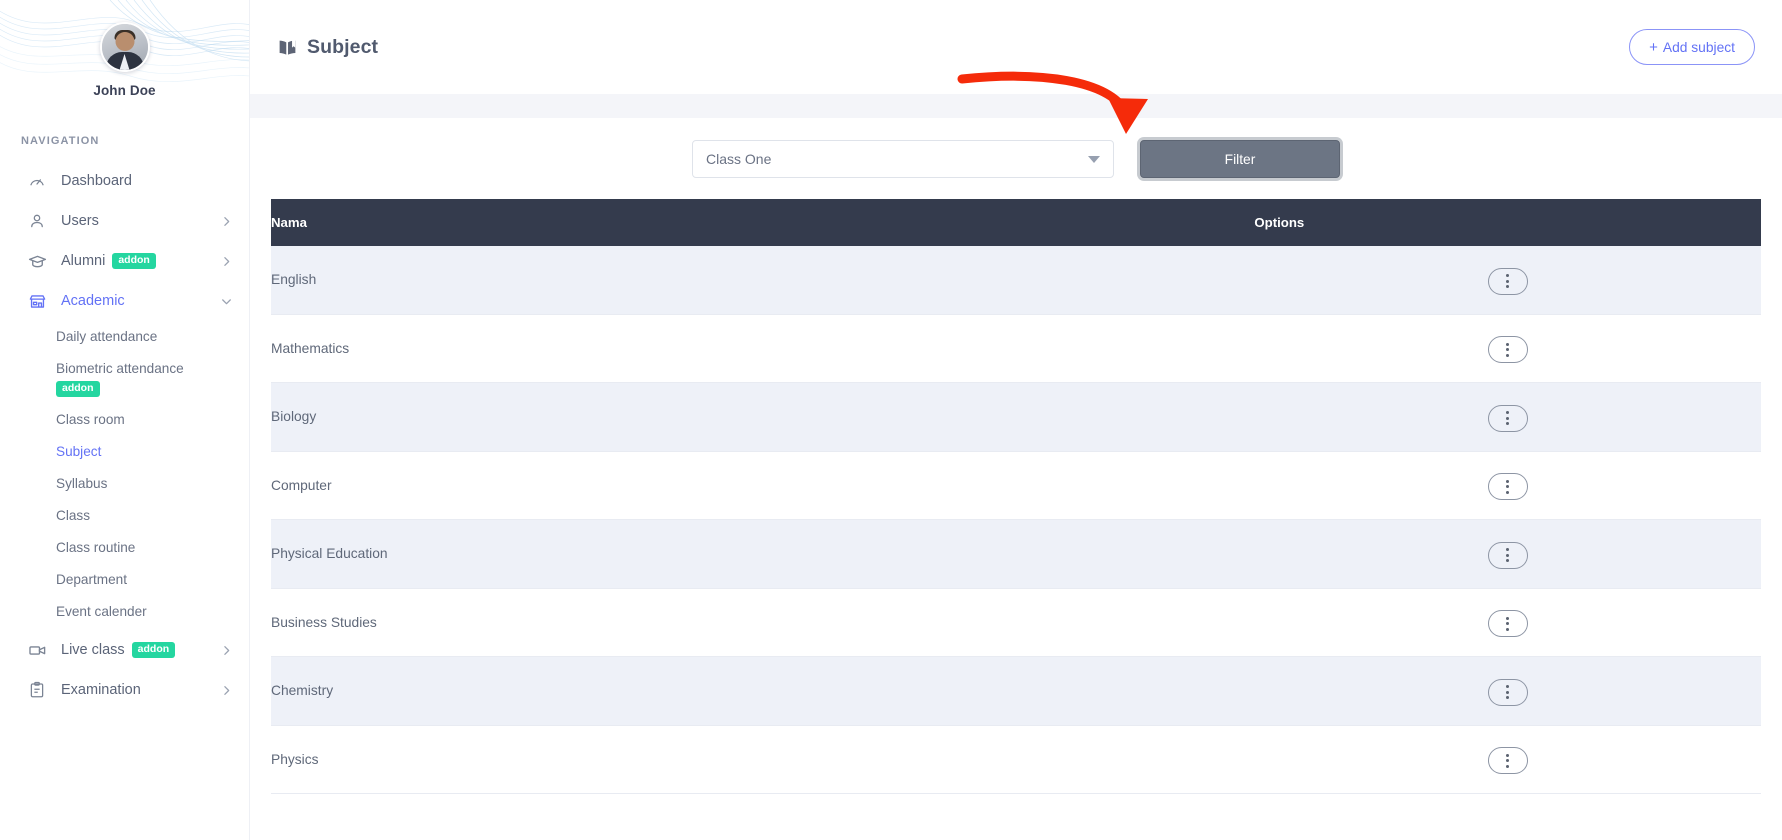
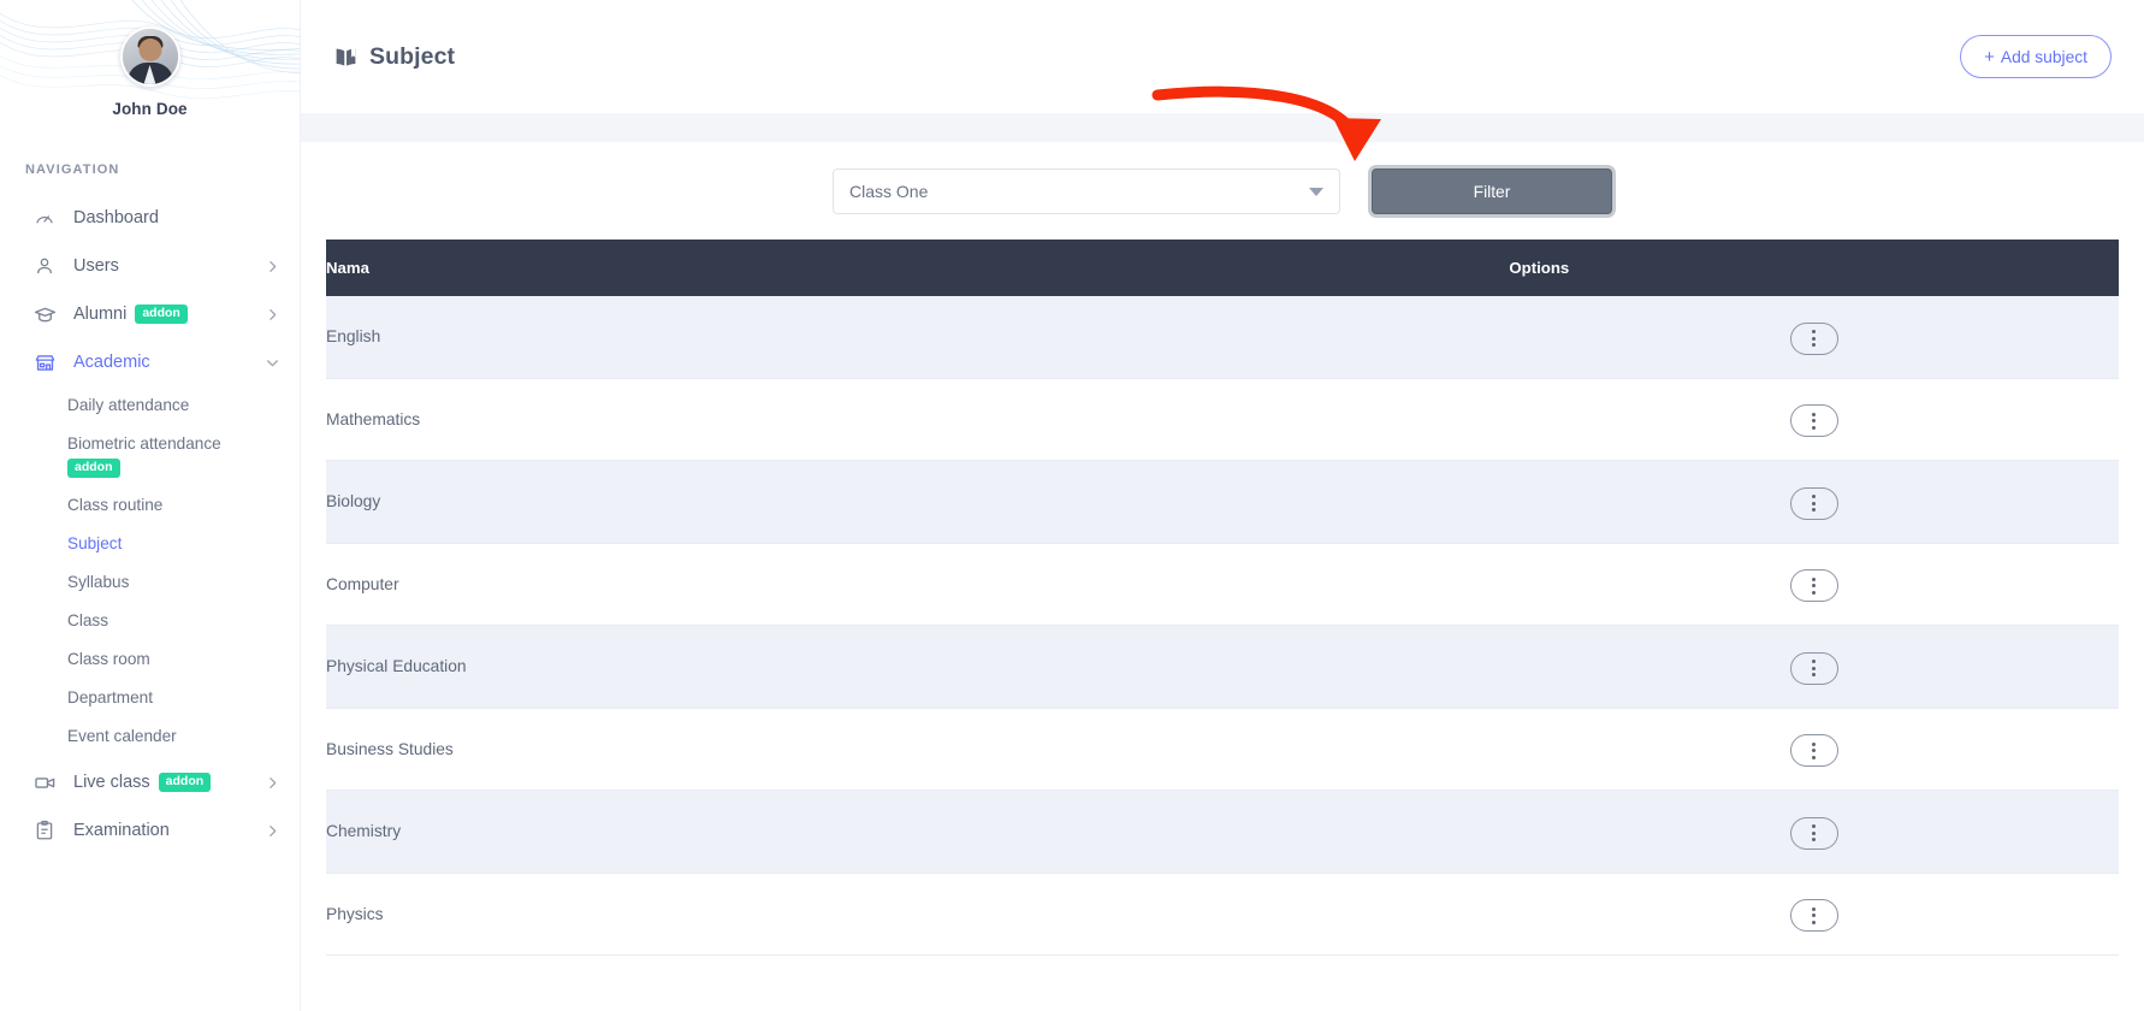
  John Doe
  NAVIGATION
  Dashboard
  Users
  Alumni
  addon
  Academic
  Daily attendance
  Biometric attendance
  addon
- Class room
+ Class routine
  Subject
  Syllabus
  Class
- Class routine
+ Class room
  Department
  Event calender
  Live class
  addon
  Examination
  Subject
  +
  Add subject
  Class One
  Filter
  Nama	Options
  English
  Mathematics
  Biology
  Computer
  Physical Education
  Business Studies
  Chemistry
  Physics
